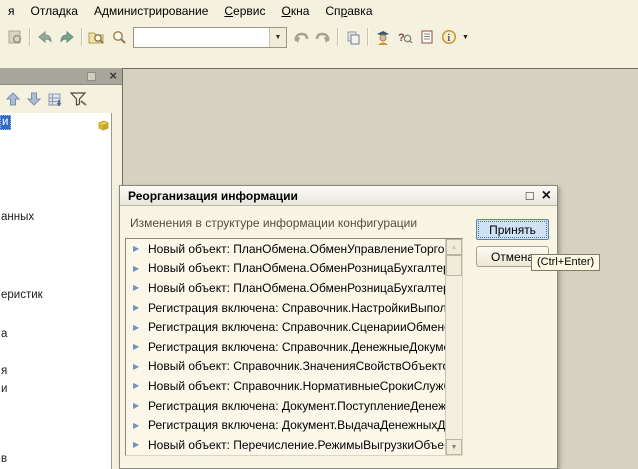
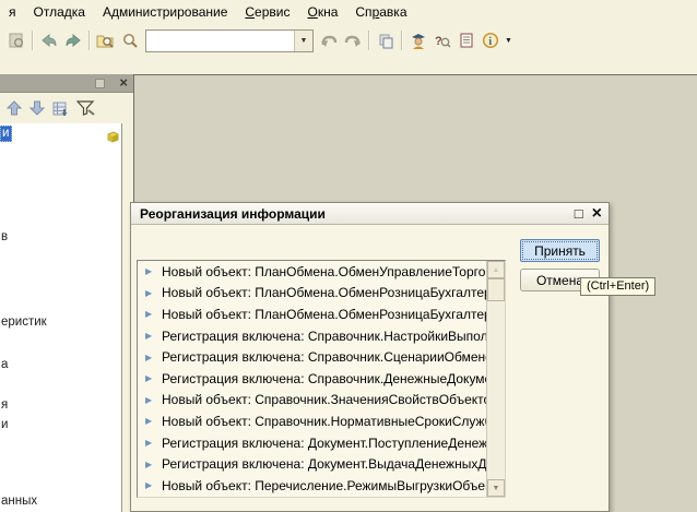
  я
  Отладка
  Администрирование
  Сервис
  Окна
  Справка
  ?
  i
  ×
  и
- анных
+ в
  еристик
  а
  я
  и
- в
+ анных
  Реорганизация информации
  □
  ×
- Изменения в структуре информации конфигурации
  ▶
  Новый объект: ПланОбмена.ОбменУправлениеТорго
  ▶
  Новый объект: ПланОбмена.ОбменРозницаБухгалте
  ▶
  Новый объект: ПланОбмена.ОбменРозницаБухгалте
  ▶
  Регистрация включена: Справочник.НастройкиВыпол
  ▶
  Регистрация включена: Справочник.СценарииОбмен
  ▶
  Регистрация включена: Справочник.ДенежныеДокум
  ▶
  Новый объект: Справочник.ЗначенияСвойствОбъект
  ▶
  Новый объект: Справочник.НормативныеСрокиСлуж
  ▶
  Регистрация включена: Документ.ПоступлениеДенеж
  ▶
  Регистрация включена: Документ.ВыдачаДенежныхД
  ▶
  Новый объект: Перечисление.РежимыВыгрузкиОбъе
  Принять
  Отмен
  (Ctrl+Enter)
